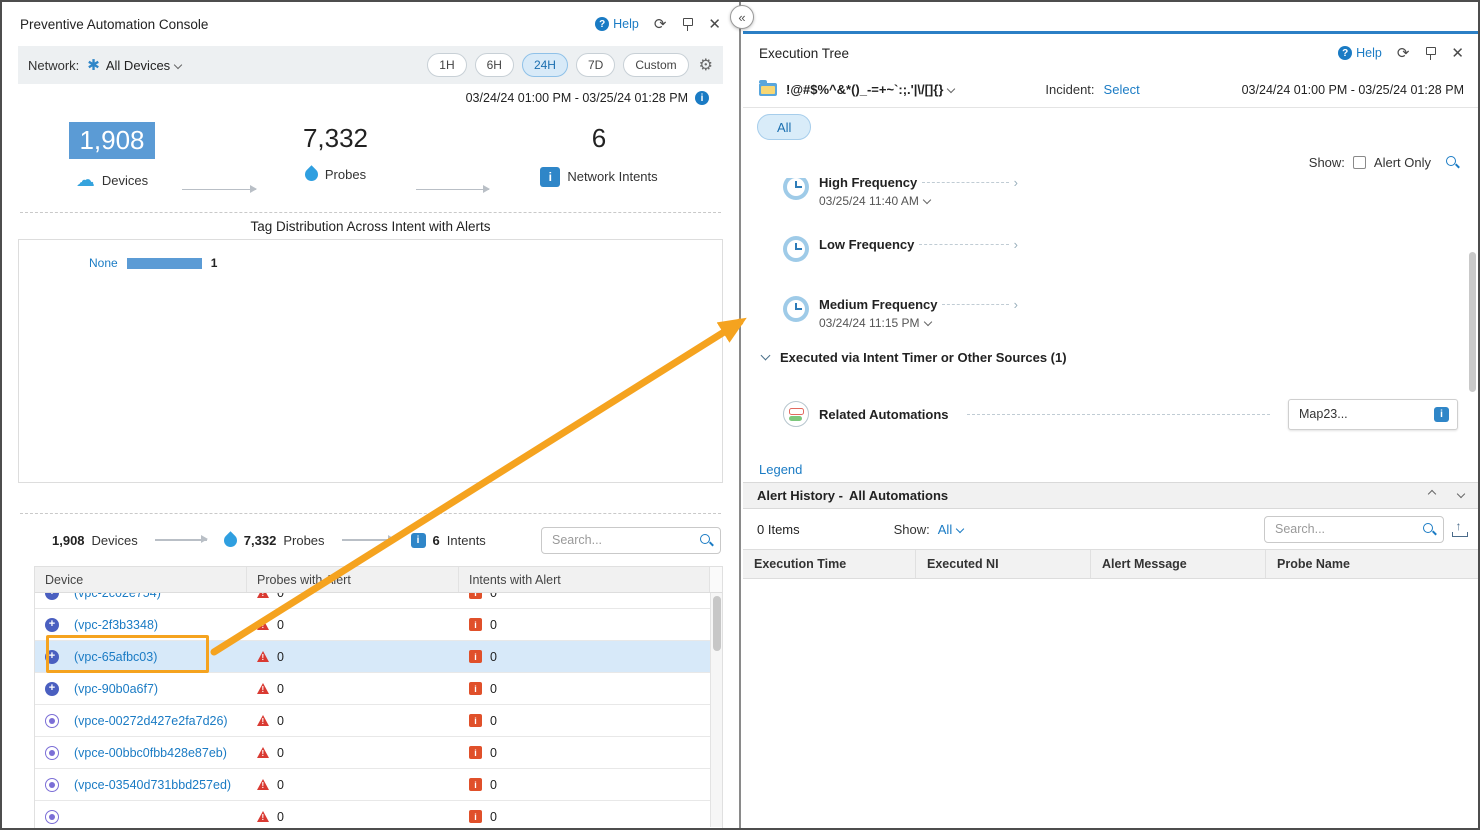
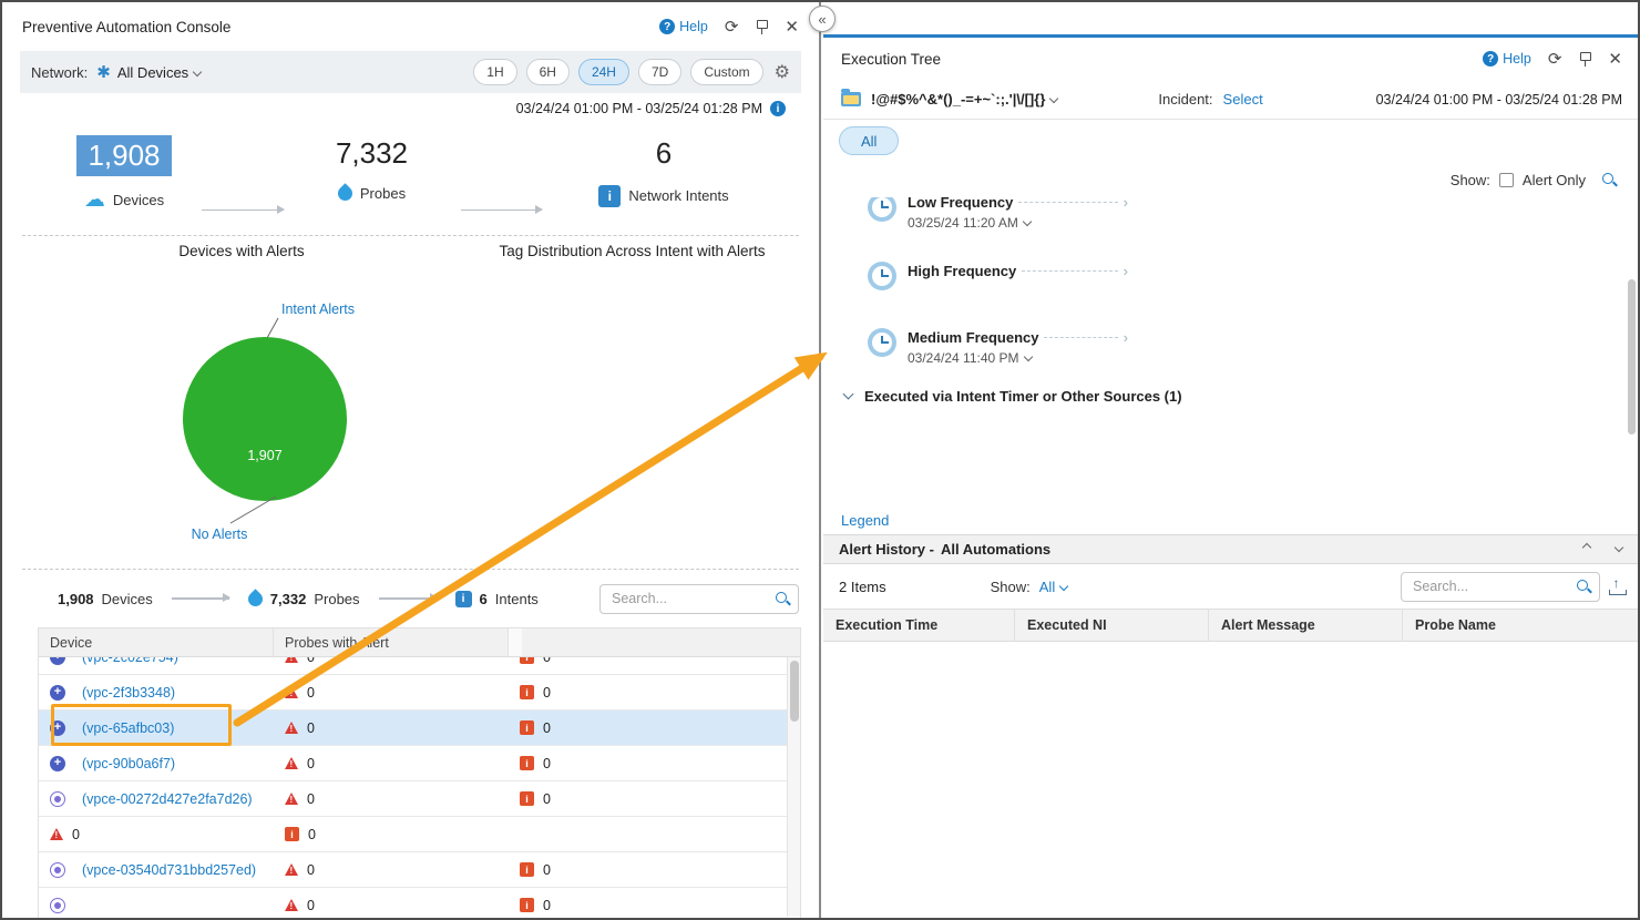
  Preventive Automation Console
  ?
  Help
  ⟳
  ✕
  Network:
  ✱
  All Devices
  1H
  6H
  24H
  7D
  Custom
  ⚙
  03/24/24 01:00 PM - 03/25/24 01:28 PM
  i
  1,908
  ☁
  Devices
  7,332
  Probes
  6
  Network Intents
+ Devices with Alerts
+ 1,907
+ Intent Alerts
+ No Alerts
  Tag Distribution Across Intent with Alerts
- None
- 1
  1,908
  Devices
  7,332
  Probes
  6
  Intents
  Search...
  Device
  Probes withert
- Intents with Alert
  (vpc-2c02e754)
  0
  0
  (vpc-2f3b3348)
  0
  0
  (vpc-65afbc03)
  0
  0
  (vpc-90b0a6f7)
  0
  0
  (vpce-00272d427e2fa7d26)
  0
  0
- (vpce-00bbc0fbb428e87eb)
  0
  0
  (vpce-03540d731bbd257ed)
  0
  0
  0
  0
  «
  Execution Tree
  ?
  Help
  ⟳
  ✕
  !@#$%^&*()_-=+~`:;.'|\/[]{}
  Incident:
  Select
  03/24/24 01:00 PM - 03/25/24 01:28 PM
  All
  Show:
  Alert Only
- High Frequency
+ Low Frequency
  ›
- 03/25/24 11:40 AM
+ 03/25/24 11:20 AM
- Low Frequency
+ High Frequency
  ›
  Medium Frequency
  ›
- 03/24/24 11:15 PM
+ 03/24/24 11:40 PM
  Executed via Intent Timer or Other Sources (1)
- Related Automations
- Map23...
  Legend
  Alert History -
  All Automations
- 0 Items
+ 2 Items
  Show:
  All
  Search...
  Execution Time
  Executed NI
  Alert Message
  Probe Name
